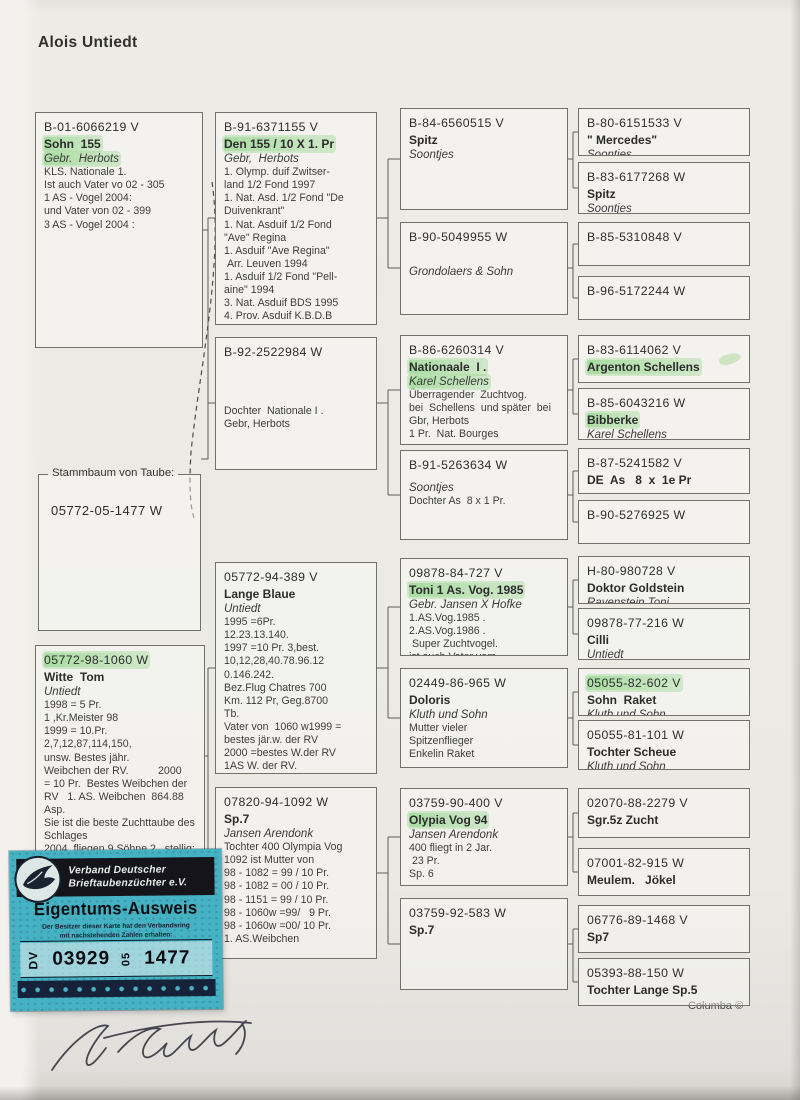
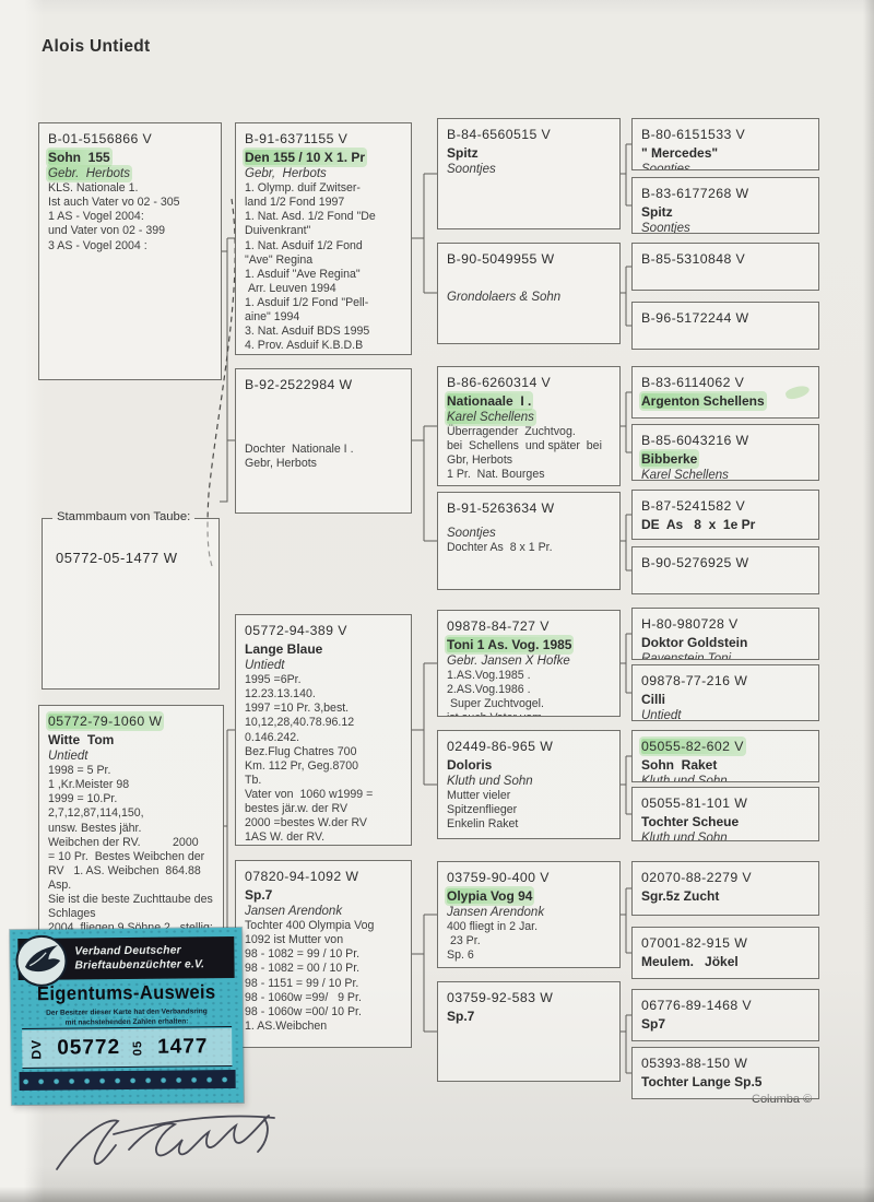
  Alois Untiedt
- B-01-6066219 V
+ B-01-5156866 V
  Sohn 155
  Gebr. Herbots
  KLS. Nationale 1.
  Ist auch Vater vo 02 - 305
  1 AS - Vogel 2004:
  und Vater von 02 - 399
  3 AS - Vogel 2004 :
  Stammbaum von Taube:
  05772-05-1477 W
- 05772-98-1060 W
+ 05772-79-1060 W
  Witte Tom
  Untiedt
  1998 = 5 Pr.
  1 ,Kr.Meister 98
  1999 = 10.Pr.
  2,7,12,87,114,150,
  unsw. Bestes jähr.
  Weibchen der RV. 2000
  = 10 Pr. Bestes Weibchen der
  RV 1. AS. Weibchen 864.88
  Asp.
  Sie ist die beste Zuchttaube des
  Schlages
  B-91-6371155 V
  Den 155 / 10 X 1. Pr
  Gebr, Herbots
  1. Olymp. duif Zwitser-
  land 1/2 Fond 1997
  1. Nat. Asd. 1/2 Fond "De
  Duivenkrant"
  1. Nat. Asduif 1/2 Fond
  "Ave" Regina
  1. Asduif "Ave Regina"
  Arr. Leuven 1994
  1. Asduif 1/2 Fond "Pell-
  aine" 1994
  3. Nat. Asduif BDS 1995
  4. Prov. Asduif K.B.D.B
  B-92-2522984 W
  Dochter Nationale I .
  Gebr, Herbots
  05772-94-389 V
  Lange Blaue
  Untiedt
  1995 =6Pr.
  12.23.13.140.
  1997 =10 Pr. 3,best.
  10,12,28,40.78.96.12
  0.146.242.
  Bez.Flug Chatres 700
  Km. 112 Pr, Geg.8700
  Tb.
  Vater von 1060 w1999 =
  bestes jär.w. der RV
  2000 =bestes W.der RV
  1AS W. der RV.
  07820-94-1092 W
  Sp.7
  Jansen Arendonk
  Tochter 400 Olympia Vog
  1092 ist Mutter von
  98 - 1082 = 99 / 10 Pr.
  98 - 1082 = 00 / 10 Pr.
  98 - 1151 = 99 / 10 Pr.
  98 - 1060w =99/ 9 Pr.
  98 - 1060w =00/ 10 Pr.
  1. AS.Weibchen
  B-84-6560515 V
  Spitz
  Soontjes
  B-90-5049955 W
  Grondolaers & Sohn
  B-86-6260314 V
  Nationaale I .
  Karel Schellens
  Überragender Zuchtvog.
  bei Schellens und später bei
  Gbr, Herbots
  1 Pr. Nat. Bourges
  B-91-5263634 W
  Soontjes
  Dochter As 8 x 1 Pr.
  09878-84-727 V
  Toni 1 As. Vog. 1985
  Gebr. Jansen X Hofke
  1.AS.Vog.1985 .
  2.AS.Vog.1986 .
  Super Zuchtvogel.
  02449-86-965 W
  Doloris
  Kluth und Sohn
  Mutter vieler
  Spitzenflieger
  Enkelin Raket
  03759-90-400 V
  Olypia Vog 94
  Jansen Arendonk
  400 fliegt in 2 Jar.
  23 Pr.
  Sp. 6
  03759-92-583 W
  Sp.7
  B-80-6151533 V
  " Mercedes"
  Soontjes
  B-83-6177268 W
  Spitz
  Soontjes
  B-85-5310848 V
  B-96-5172244 W
  B-83-6114062 V
  Argenton Schellens
  B-85-6043216 W
  Bibberke
  Karel Schellens
  B-87-5241582 V
  DE As 8 x 1e Pr
  B-90-5276925 W
  H-80-980728 V
  Doktor Goldstein
  Ravenstein Toni
  09878-77-216 W
  Cilli
  Untiedt
  05055-82-602 V
  Sohn Raket
  Kluth und Sohn
  05055-81-101 W
  Tochter Scheue
  Kluth und Sohn
  02070-88-2279 V
  Sgr.5z Zucht
  07001-82-915 W
  Meulem. Jökel
  06776-89-1468 V
  Sp7
  05393-88-150 W
  Tochter Lange Sp.5
  Columba ©
  Verband Deutscher
  Brieftaubenzüchter e.V.
  Eigentums-Ausweis
  Der Besitzer dieser Karte hat den Verbandsring
  mit nachstehenden Zahlen erhalten:
- 03929
+ 05772
  1477
